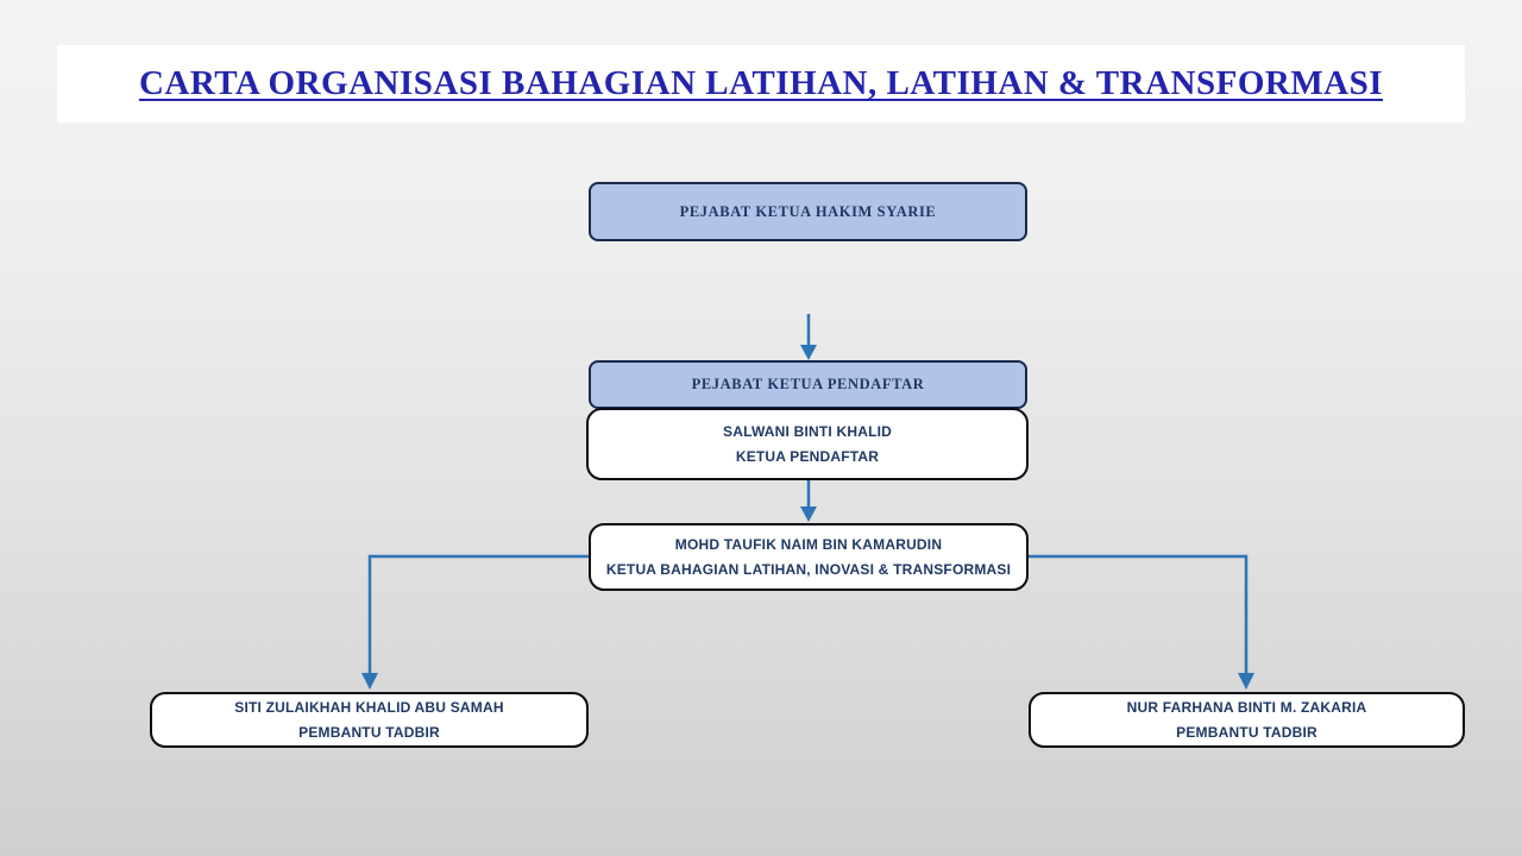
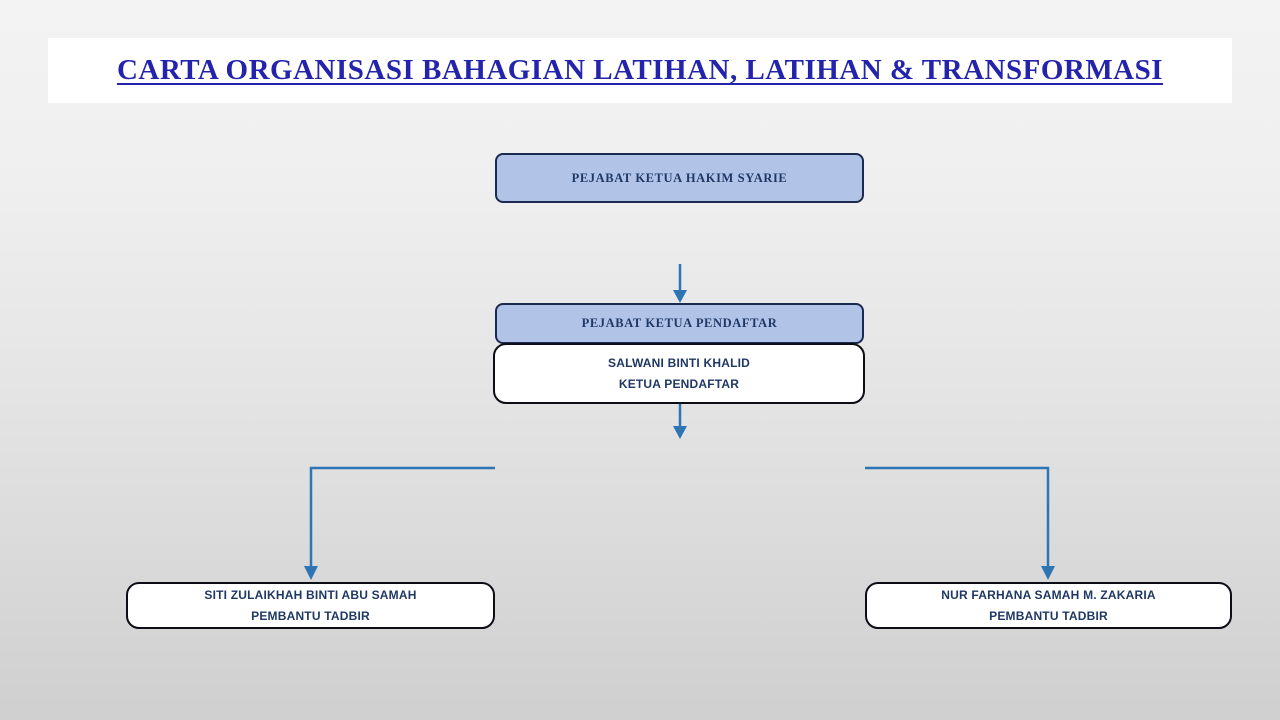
  CARTA ORGANISASI BAHAGIAN LATIHAN, LATIHAN & TRANSFORMASI
  PEJABAT KETUA HAKIM SYARIE
  PEJABAT KETUA PENDAFTAR
  SALWANI BINTI KHALID
  KETUA PENDAFTAR
- MOHD TAUFIK NAIM BIN KAMARUDIN
- KETUA BAHAGIAN LATIHAN, INOVASI & TRANSFORMASI
- SITI ZULAIKHAH KHALID ABU SAMAH
+ SITI ZULAIKHAH BINTI ABU SAMAH
  PEMBANTU TADBIR
- NUR FARHANA BINTI M. ZAKARIA
+ NUR FARHANA SAMAH M. ZAKARIA
  PEMBANTU TADBIR
